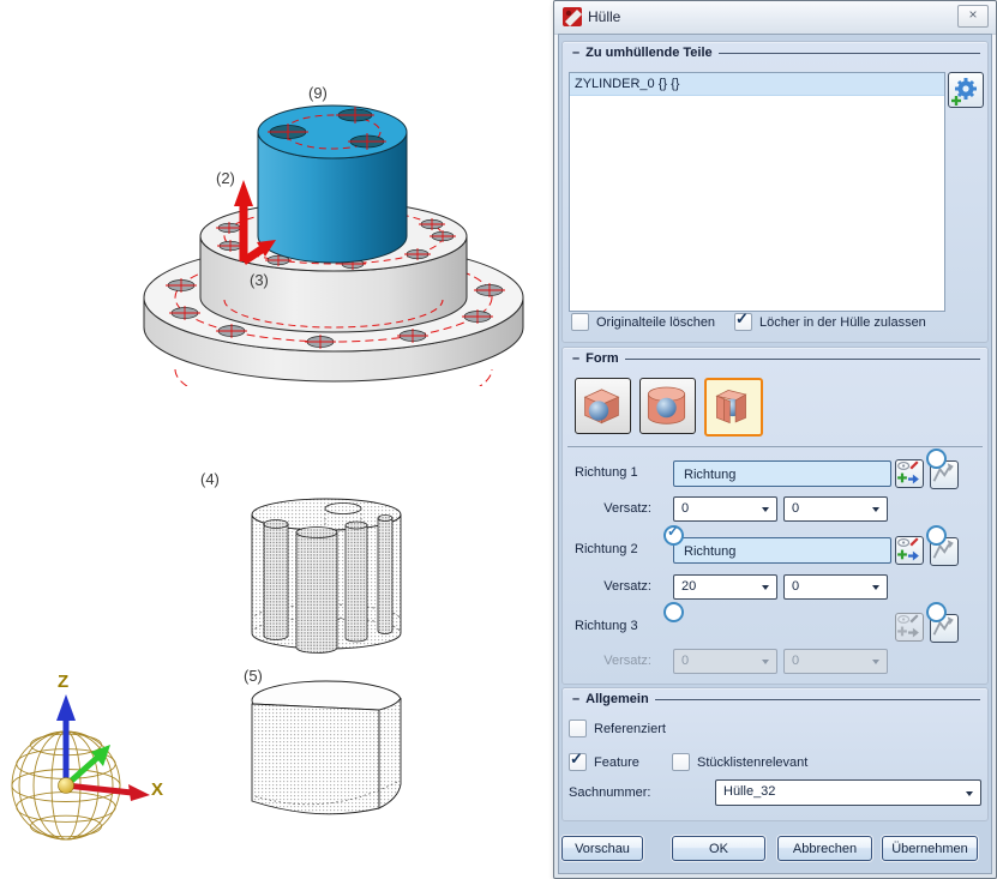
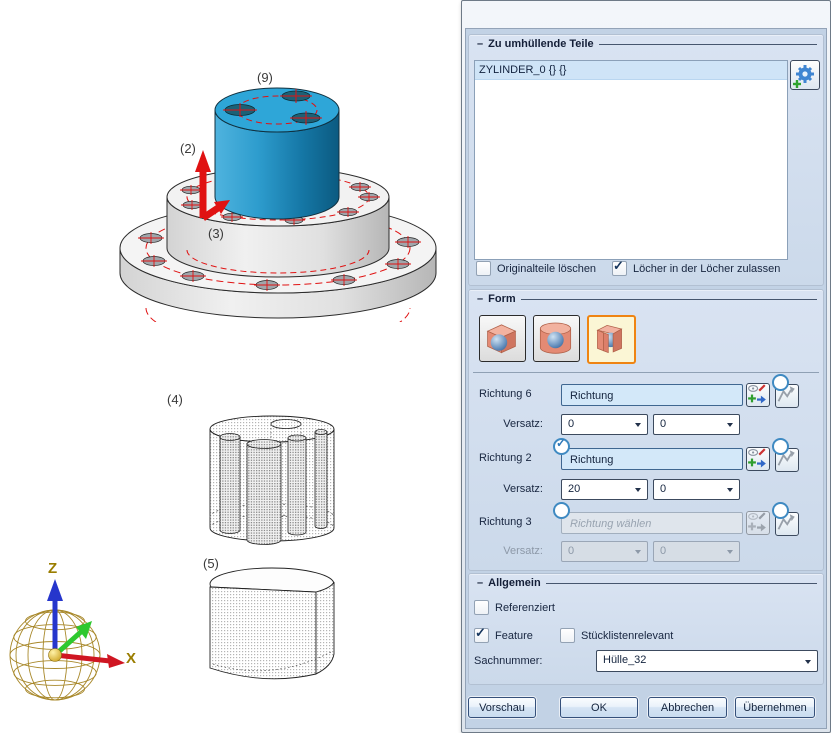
  (9)
  (2)
  (3)
  Z
  X
  (4)
  (5)
- Hülle
- ×
  –
  Zu umhüllende Teile
  ZYLINDER_0 {} {}
  Originalteile löschen
  ✓
- Löcher in der Hülle zulassen
+ Löcher in der Löcher zulassen
  –
  Form
- Richtung 1
+ Richtung 6
  Richtung
  Versatz:
  0
  0
  Richtung 2
  ✓
  Richtung
  Versatz:
  20
  0
  Richtung 3
+ Richtung wählen
  Versatz:
  0
  0
  –
  Allgemein
  Referenziert
  ✓
  Feature
  Stücklistenrelevant
  Sachnummer:
  Hülle_32
  Vorschau
  OK
  Abbrechen
  Übernehmen
